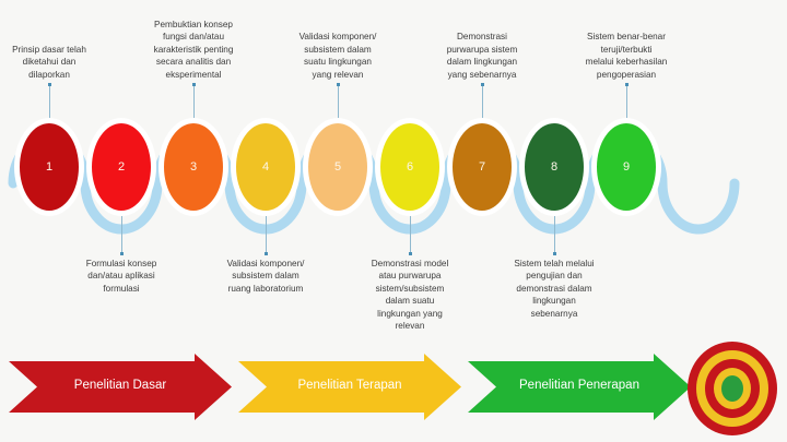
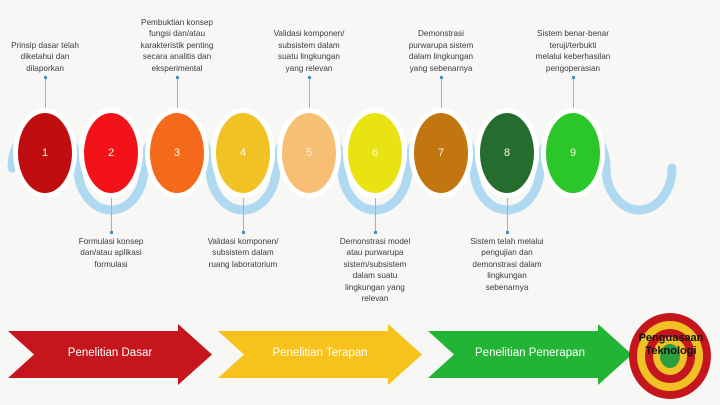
  1
  Prinsip dasar telah
  diketahui dan
  dilaporkan
  2
  Formulasi konsep
  dan/atau aplikasi
  formulasi
  3
  Pembuktian konsep
  fungsi dan/atau
  karakteristik penting
  secara analitis dan
  eksperimental
  4
  Validasi komponen/
  subsistem dalam
  ruang laboratorium
  5
  Validasi komponen/
  subsistem dalam
  suatu lingkungan
  yang relevan
  6
  Demonstrasi model
  atau purwarupa
  sistem/subsistem
  dalam suatu
  lingkungan yang
  relevan
  7
  Demonstrasi
  purwarupa sistem
  dalam lingkungan
  yang sebenarnya
  8
  Sistem telah melalui
  pengujian dan
  demonstrasi dalam
  lingkungan
  sebenarnya
  9
  Sistem benar-benar
  teruji/terbukti
  melalui keberhasilan
  pengoperasian
  Penelitian Dasar
  Penelitian Terapan
  Penelitian Penerapan
+ Penguasaan
+ Teknologi
